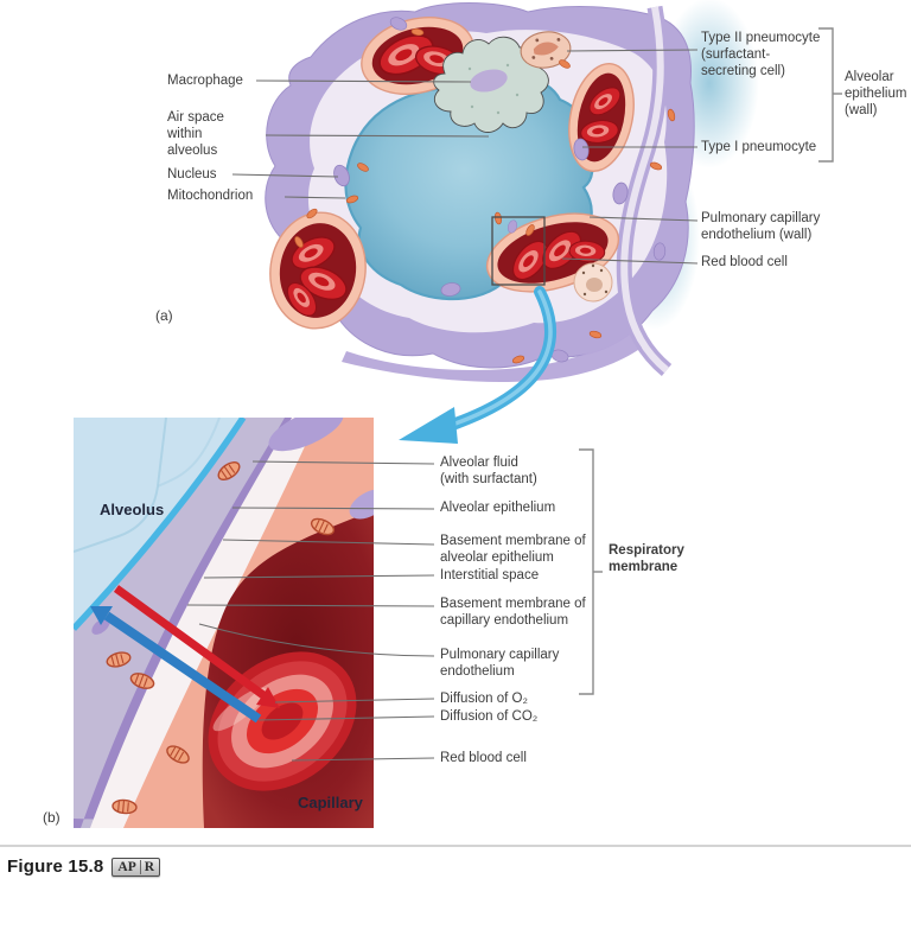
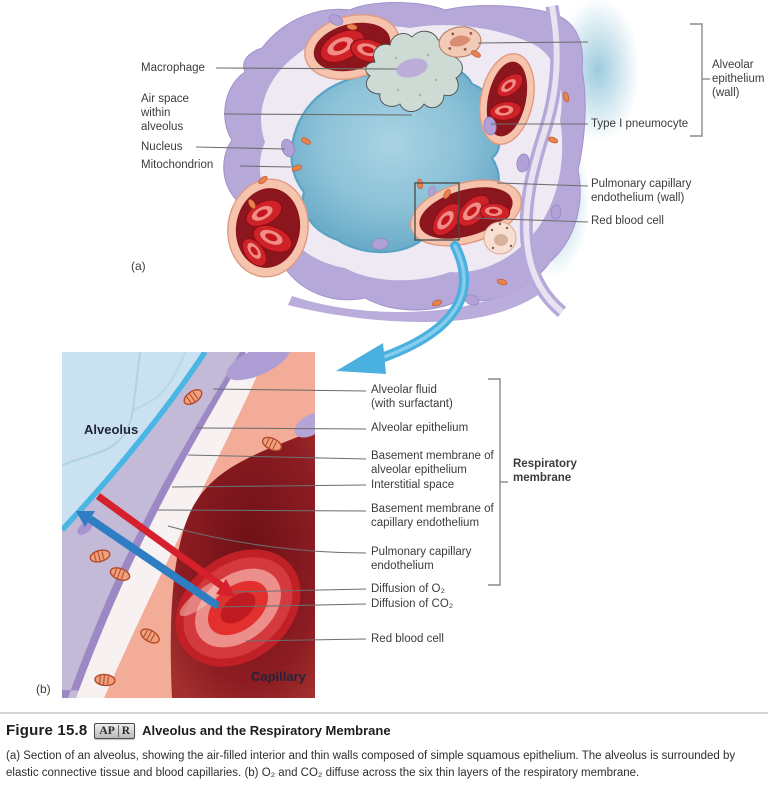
  Macrophage
  Air space
  within
  alveolus
  Nucleus
  Mitochondrion
  (a)
- Type II pneumocyte
- (surfactant-
- secreting cell)
  Alveolar
  epithelium
  (wall)
  Type I pneumocyte
  Pulmonary capillary
  endothelium (wall)
  Red blood cell
  Alveolus
  Capillary
  (b)
  Alveolar fluid
  (with surfactant)
  Alveolar epithelium
  Basement membrane of
  alveolar epithelium
  Interstitial space
  Basement membrane of
  capillary endothelium
  Pulmonary capillary
  endothelium
  Respiratory
  membrane
  Diffusion of O₂
  Diffusion of CO₂
  Red blood cell
  Figure 15.8
  AP
  R
+ Alveolus and the Respiratory Membrane
+ (a) Section of an alveolus, showing the air-filled interior and thin walls composed of simple squamous epithelium. The alveolus is surrounded by elastic connective tissue and blood capillaries. (b) O₂ and CO₂ diffuse across the six thin layers of the respiratory membrane.
